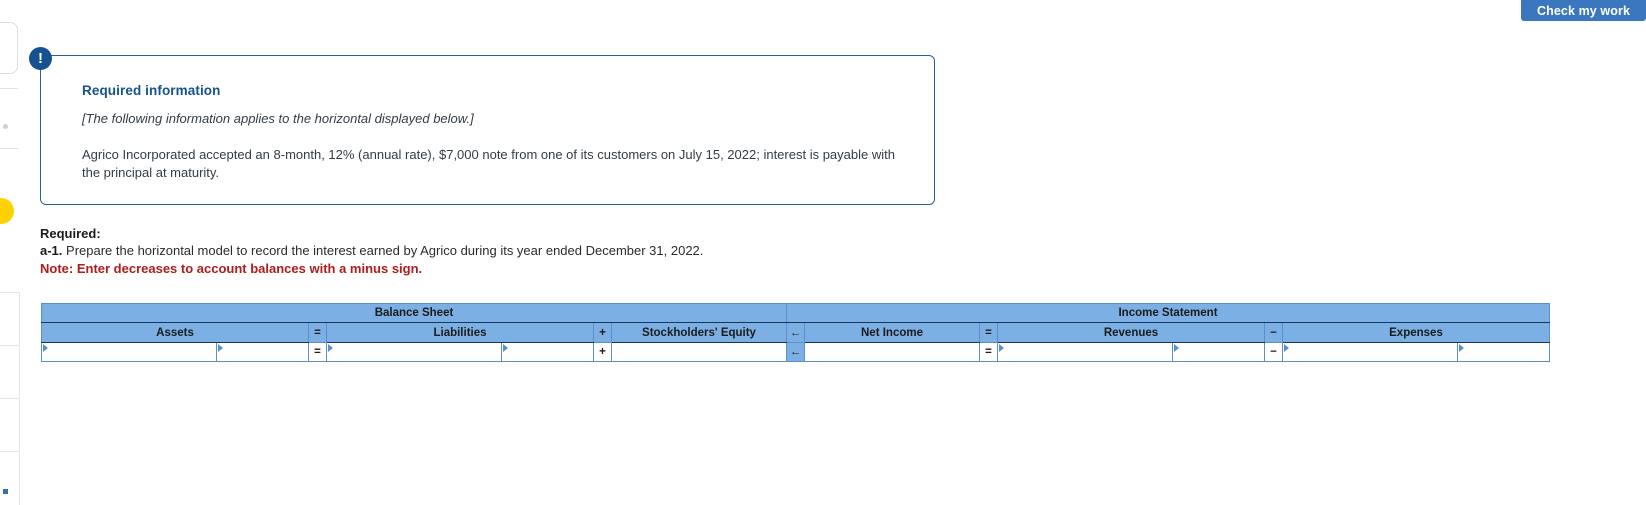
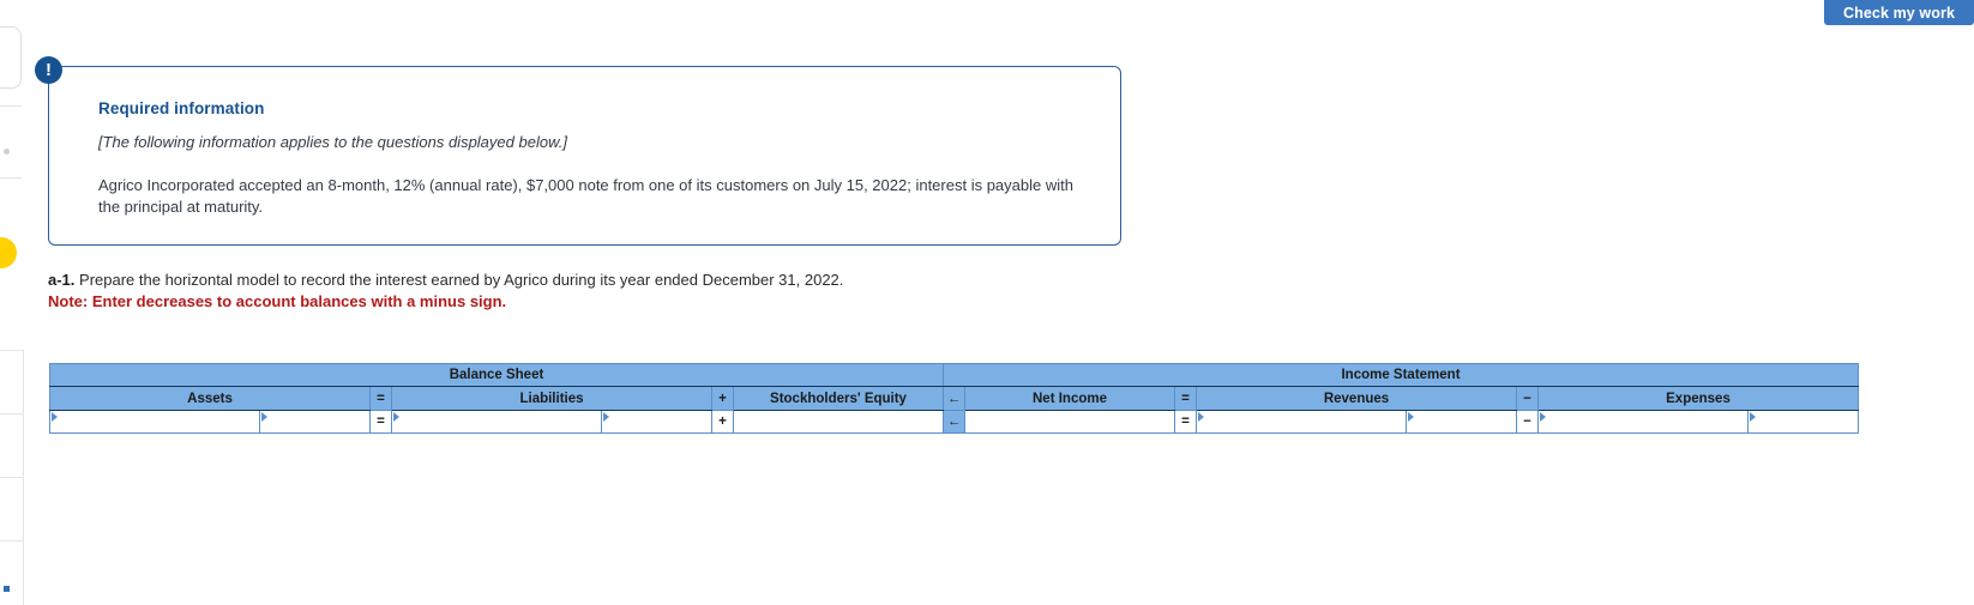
  Check my work
  Required information
- [The following information applies to the horizontal displayed below.]
+ [The following information applies to the questions displayed below.]
  Agrico Incorporated accepted an 8-month, 12% (annual rate), $7,000 note from one of its customers on July 15, 2022; interest is payable with the principal at maturity.
  !
- Required:
  a-1. Prepare the horizontal model to record the interest earned by Agrico during its year ended December 31, 2022.
  Note: Enter decreases to account balances with a minus sign.
  Balance Sheet	Income Statement
  Assets	=	Liabilities	+	Stockholders' Equity	←	Net Income	=	Revenues	−	Expenses
  		=			+		←		=			−
